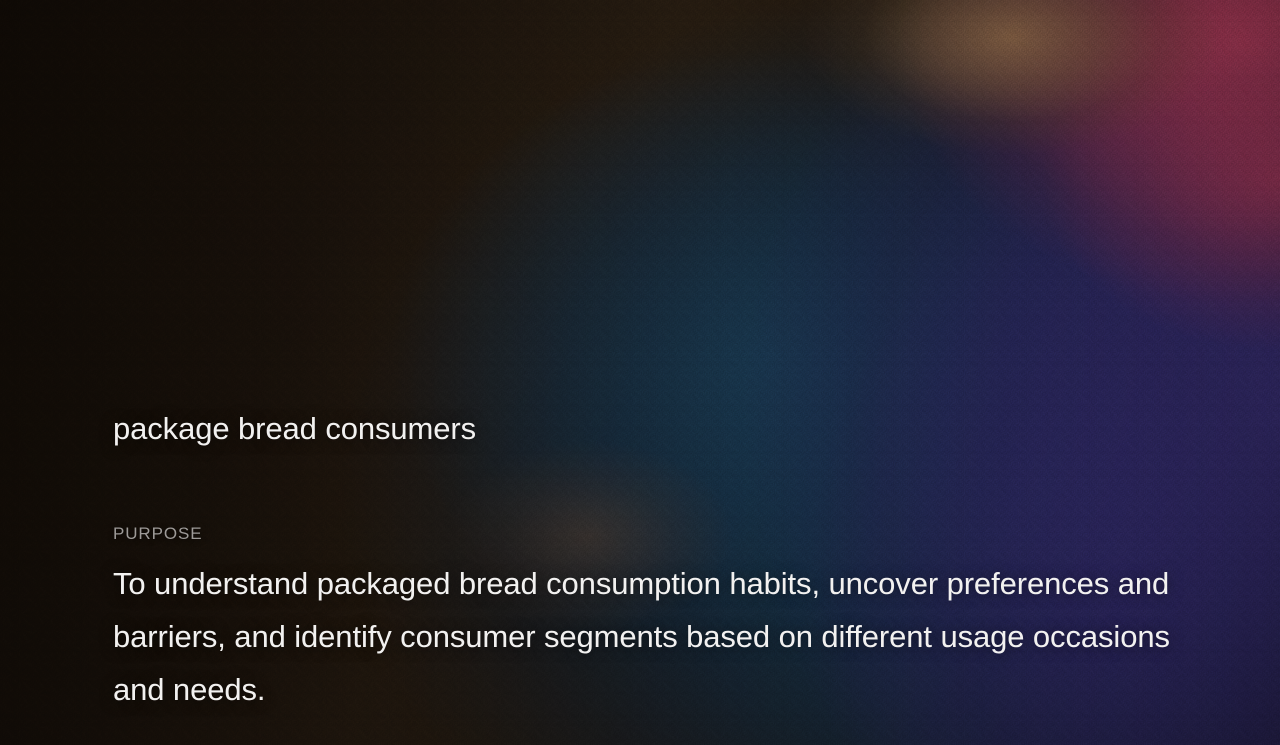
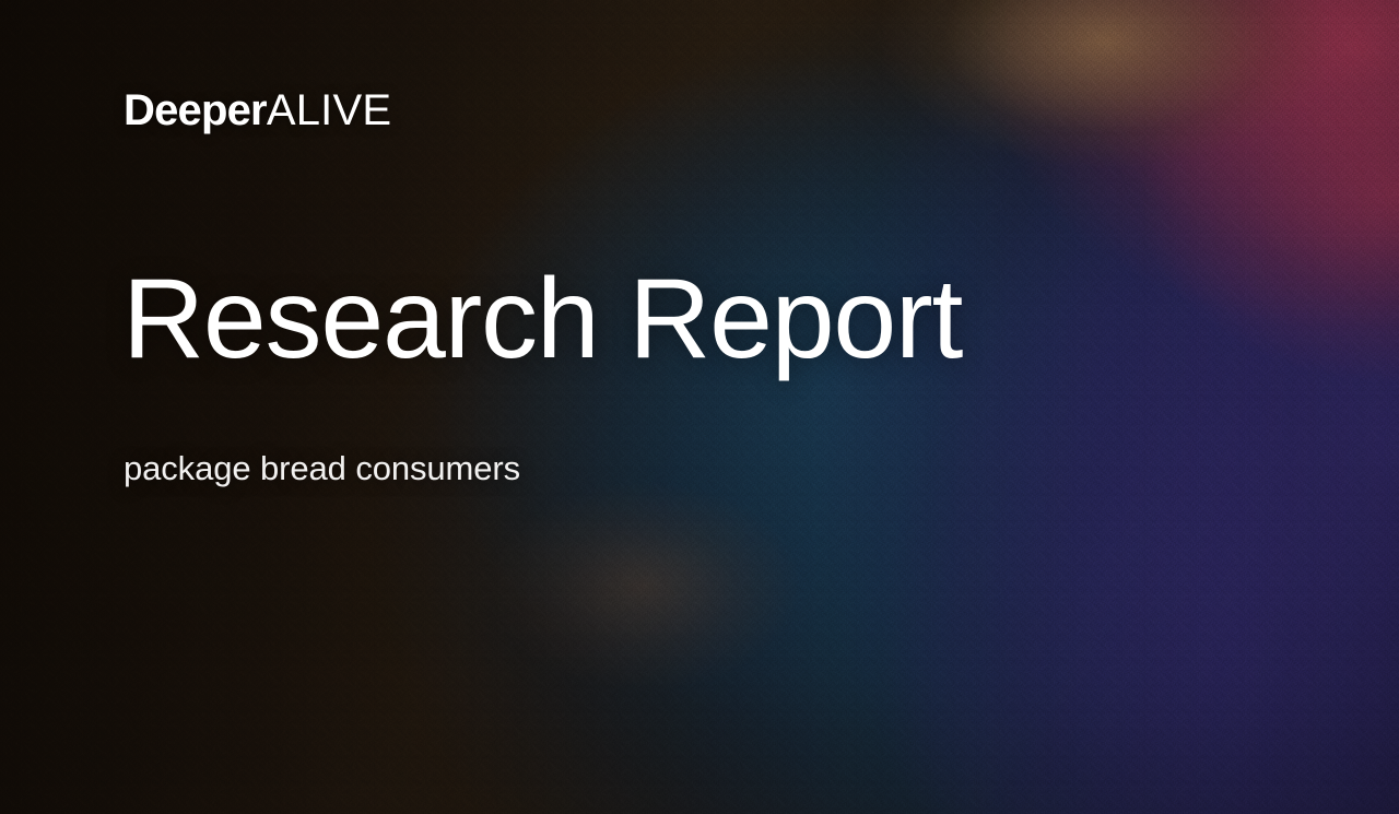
+ DeeperALIVE
+ Research Report
  package bread consumers
- PURPOSE
- To understand packaged bread consumption habits, uncover preferences and barriers, and identify consumer segments based on different usage occasions and needs.
